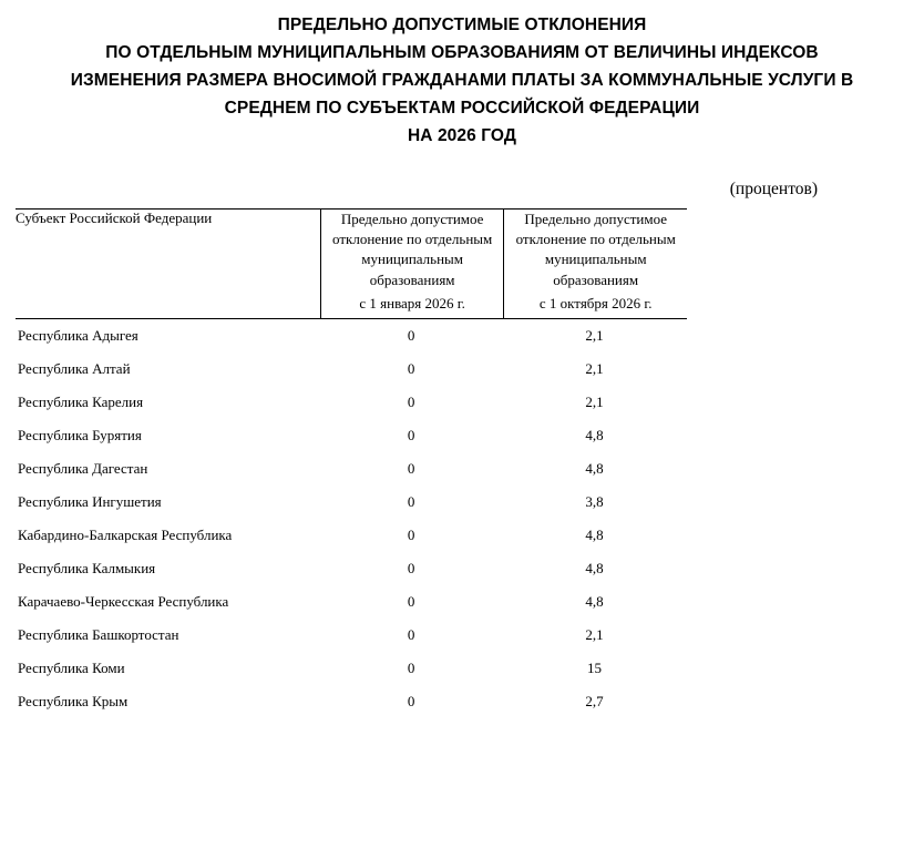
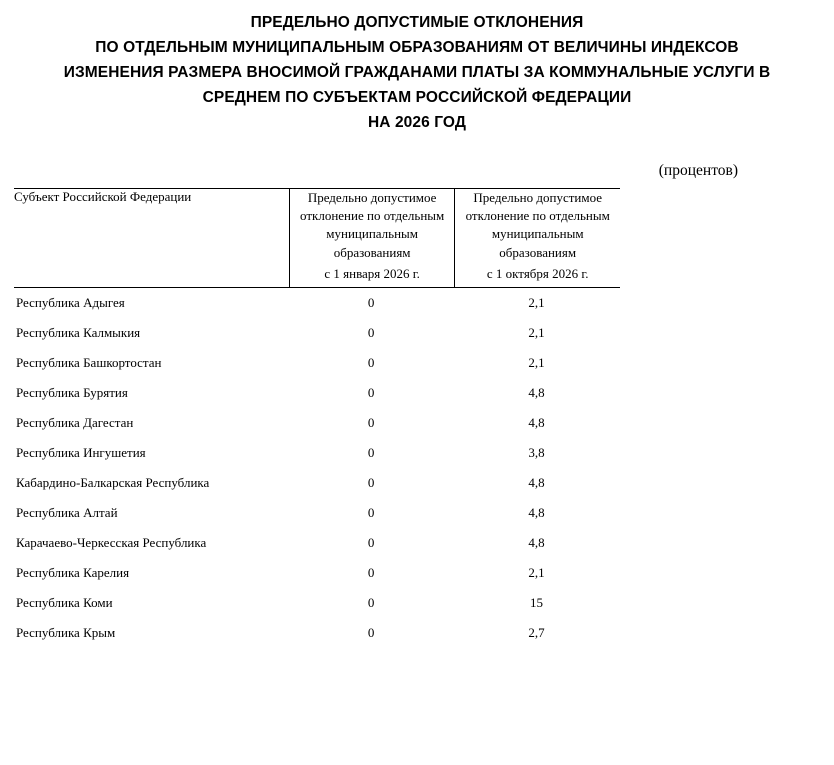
  ПРЕДЕЛЬНО ДОПУСТИМЫЕ ОТКЛОНЕНИЯ
  ПО ОТДЕЛЬНЫМ МУНИЦИПАЛЬНЫМ ОБРАЗОВАНИЯМ ОТ ВЕЛИЧИНЫ ИНДЕКСОВ
  ИЗМЕНЕНИЯ РАЗМЕРА ВНОСИМОЙ ГРАЖДАНАМИ ПЛАТЫ ЗА КОММУНАЛЬНЫЕ УСЛУГИ В СРЕДНЕМ ПО СУБЪЕКТАМ РОССИЙСКОЙ ФЕДЕРАЦИИ
  НА 2026 ГОД
  (процентов)
  Субъект Российской Федерации	Предельно допустимое отклонение по отдельным муниципальным образованиям	Предельно допустимое отклонение по отдельным муниципальным образованиям
  	с 1 января 2026 г.	с 1 октября 2026 г.
  Республика Адыгея	0	2,1
- Республика Алтай	0	2,1
+ Республика Калмыкия	0	2,1
- Республика Карелия	0	2,1
+ Республика Башкортостан	0	2,1
  Республика Бурятия	0	4,8
  Республика Дагестан	0	4,8
  Республика Ингушетия	0	3,8
  Кабардино-Балкарская Республика	0	4,8
- Республика Калмыкия	0	4,8
+ Республика Алтай	0	4,8
  Карачаево-Черкесская Республика	0	4,8
- Республика Башкортостан	0	2,1
+ Республика Карелия	0	2,1
  Республика Коми	0	15
  Республика Крым	0	2,7
